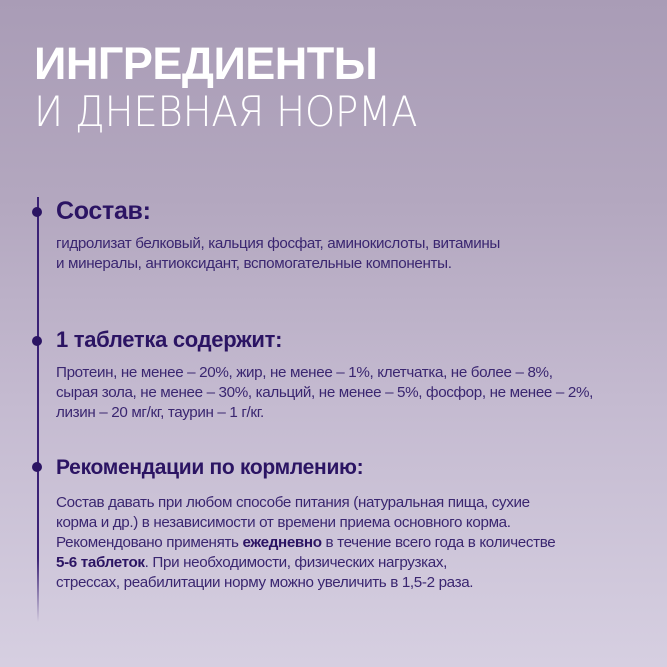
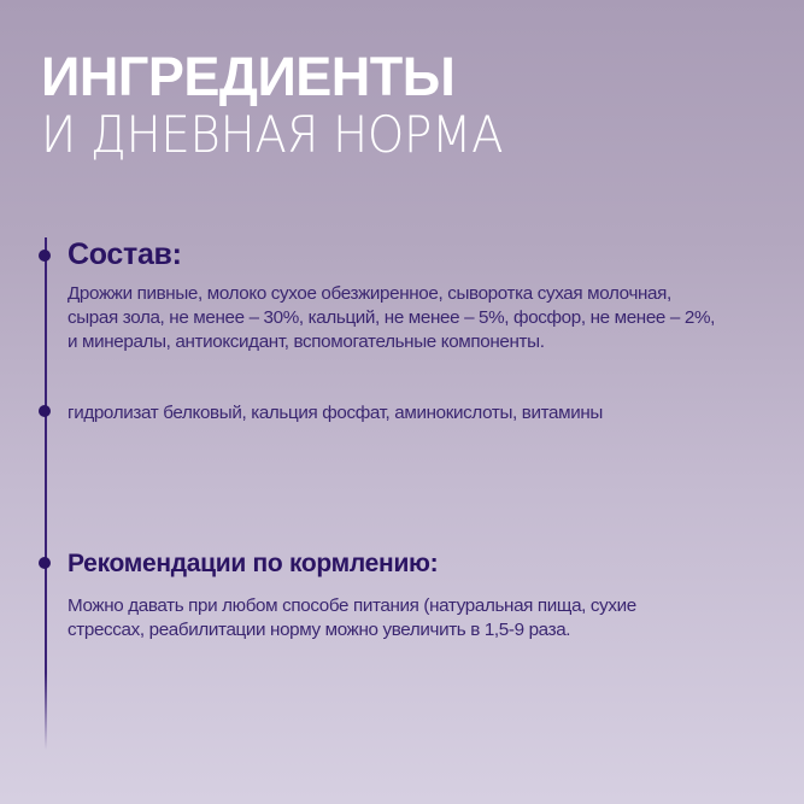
  ИНГРЕДИЕНТЫ
  И ДНЕВНАЯ НОРМА
  Состав:
+ Дрожжи пивные, молоко сухое обезжиренное, сыворотка сухая молочная,
- гидролизат белковый, кальция фосфат, аминокислоты, витамины
+ сырая зола, не менее – 30%, кальций, не менее – 5%, фосфор, не менее – 2%,
  и минералы, антиоксидант, вспомогательные компоненты.
- 1 таблетка содержит:
- Протеин, не менее – 20%, жир, не менее – 1%, клетчатка, не более – 8%,
- сырая зола, не менее – 30%, кальций, не менее – 5%, фосфор, не менее – 2%,
+ гидролизат белковый, кальция фосфат, аминокислоты, витамины
- лизин – 20 мг/кг, таурин – 1 г/кг.
  Рекомендации по кормлению:
- Состав давать при любом способе питания (натуральная пища, сухие
+ Можно давать при любом способе питания (натуральная пища, сухие
- корма и др.) в независимости от времени приема основного корма.
- Рекомендовано применять ежедневно в течение всего года в количестве
- 5-6 таблеток. При необходимости, физических нагрузках,
- стрессах, реабилитации норму можно увеличить в 1,5-2 раза.
+ стрессах, реабилитации норму можно увеличить в 1,5-9 раза.
